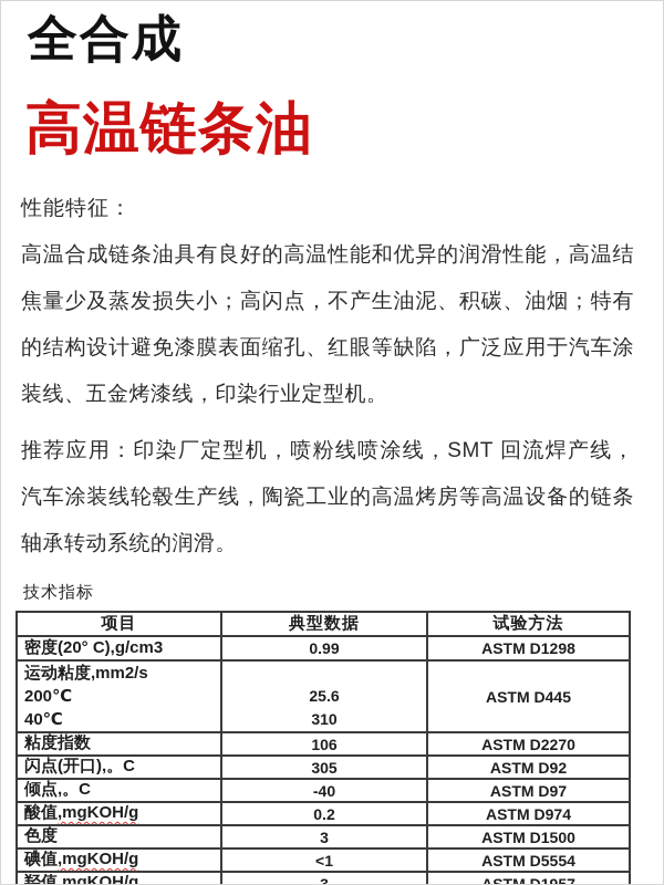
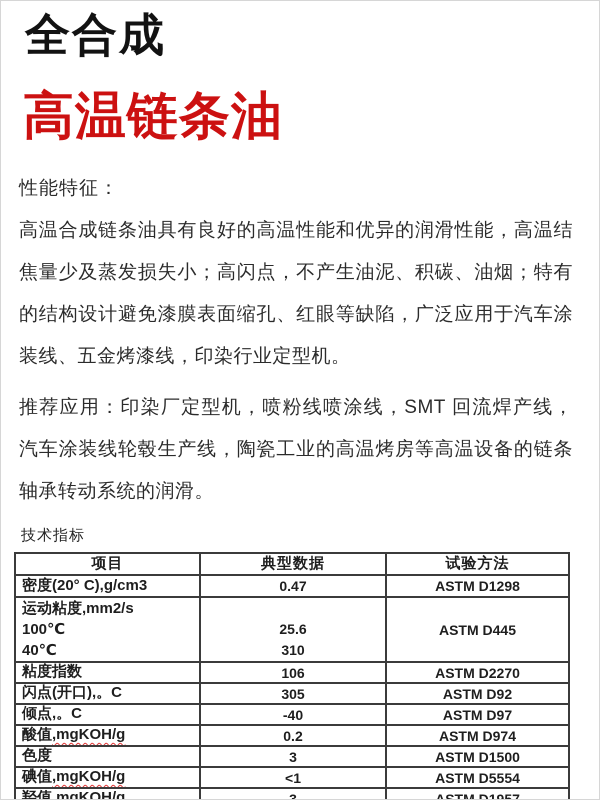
  全合成
  高温链条油
  性能特征：
  高温合成链条油具有良好的高温性能和优异的润滑性能，高温结焦量少及蒸发损失小；高闪点，不产生油泥、积碳、油烟；特有的结构设计避免漆膜表面缩孔、红眼等缺陷，广泛应用于汽车涂装线、五金烤漆线，印染行业定型机。
  推荐应用：印染厂定型机，喷粉线喷涂线，SMT 回流焊产线，汽车涂装线轮毂生产线，陶瓷工业的高温烤房等高温设备的链条轴承转动系统的润滑。
  技术指标
  项目	典型数据	试验方法
- 密度(20° C),g/cm3	0.99	ASTM D1298
+ 密度(20° C),g/cm3	0.47	ASTM D1298
- 运动粘度,mm2/s 200℃ 40℃	25.6 310	ASTM D445
+ 运动粘度,mm2/s 100℃ 40℃	25.6 310	ASTM D445
  粘度指数	106	ASTM D2270
  闪点(开口),。C	305	ASTM D92
  倾点,。C	-40	ASTM D97
  酸值,mgKOH/g	0.2	ASTM D974
  色度	3	ASTM D1500
  碘值,mgKOH/g	<1	ASTM D5554
  羟值,mgKOH/g	3	ASTM D1957
